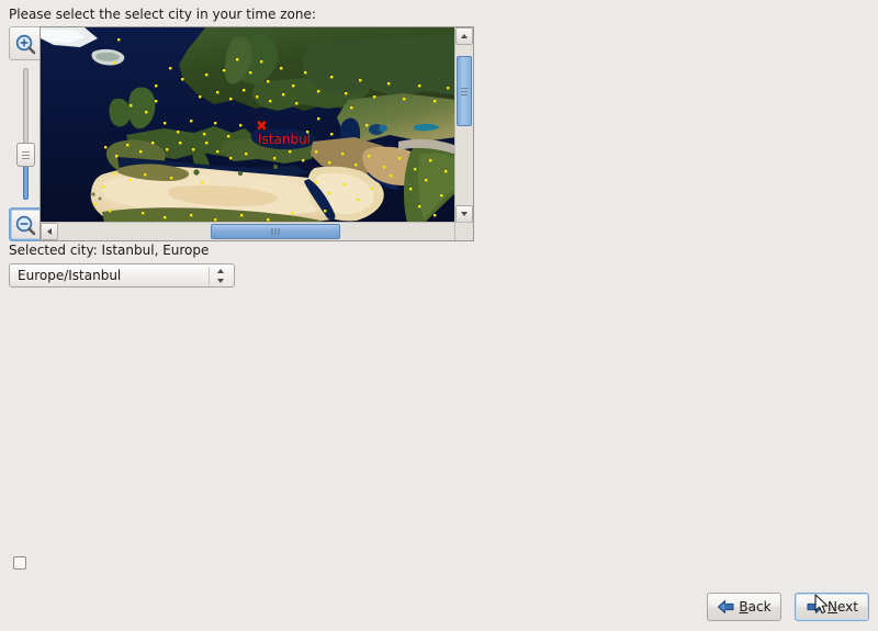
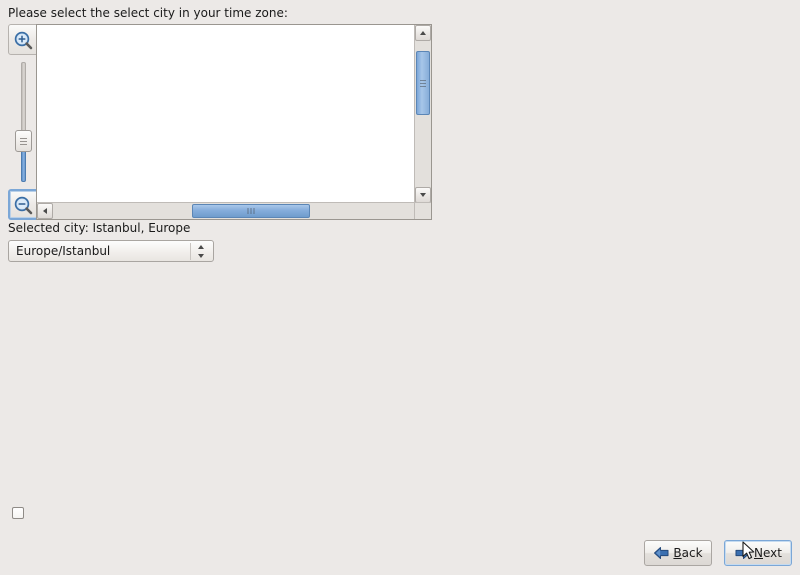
  Please select the select city in your time zone:
- ✖
- Istanbul
  Selected city: Istanbul, Europe
  Europe/Istanbul
  Back
  Next
